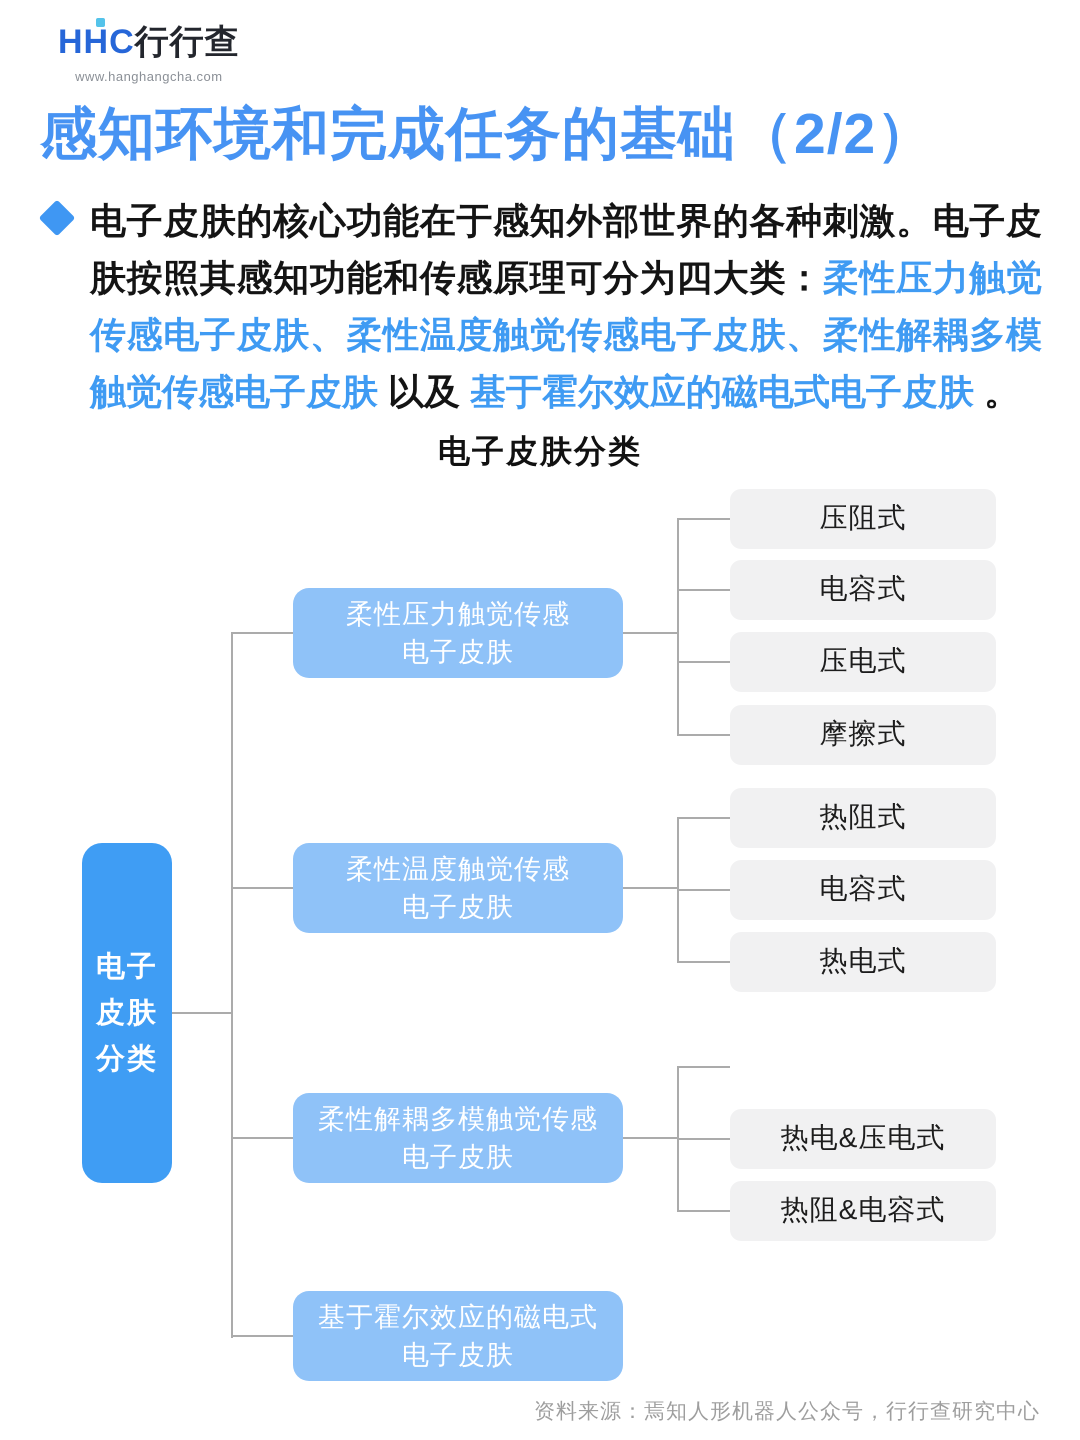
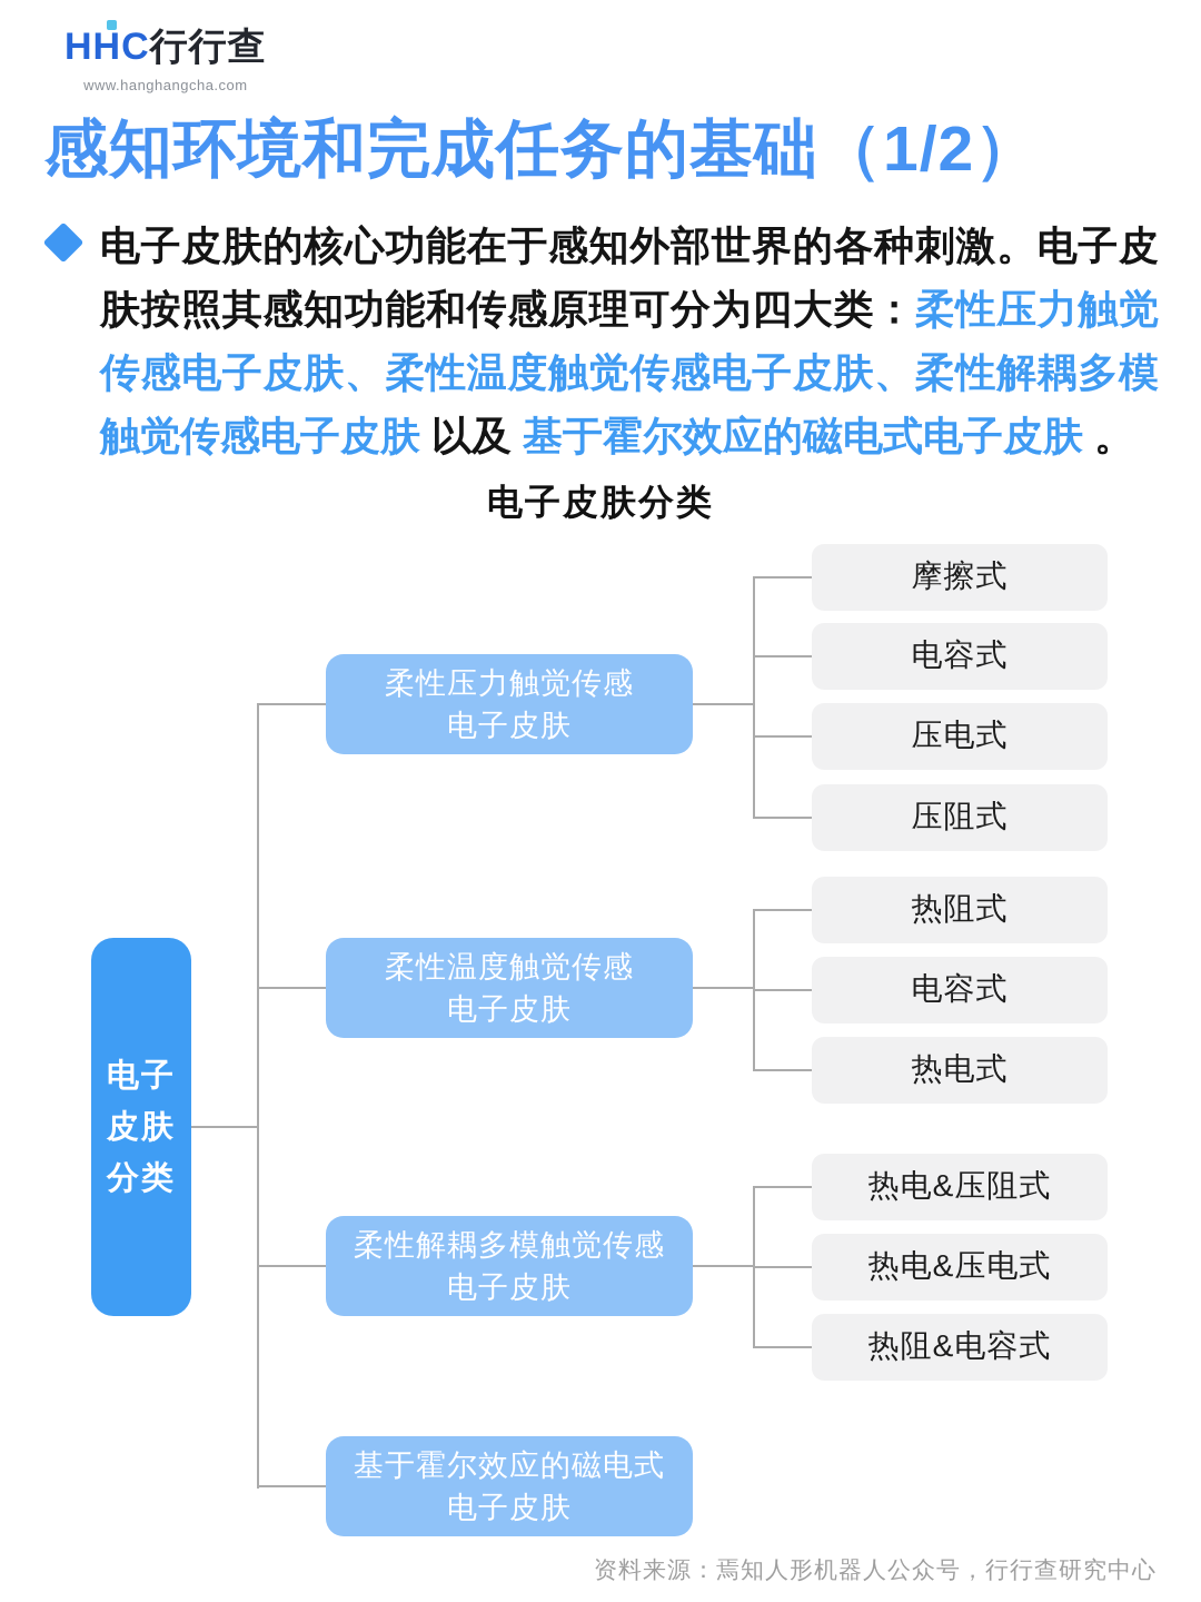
  HHC行行查
  www.hanghangcha.com
- 感知环境和完成任务的基础（2/2）
+ 感知环境和完成任务的基础（1/2）
  电子皮肤的核心功能在于感知外部世界的各种刺激。电子皮肤按照其感知功能和传感原理可分为四大类：柔性压力触觉传感电子皮肤、柔性温度触觉传感电子皮肤、柔性解耦多模触觉传感电子皮肤 以及 基于霍尔效应的磁电式电子皮肤 。
  电子皮肤分类
  电子
  皮肤
  分类
  柔性压力触觉传感
  电子皮肤
  柔性温度触觉传感
  电子皮肤
  柔性解耦多模触觉传感
  电子皮肤
  基于霍尔效应的磁电式
  电子皮肤
- 压阻式
+ 摩擦式
  电容式
  压电式
- 摩擦式
+ 压阻式
  热阻式
  电容式
  热电式
+ 热电&压阻式
  热电&压电式
  热阻&电容式
  资料来源：焉知人形机器人公众号，行行查研究中心
